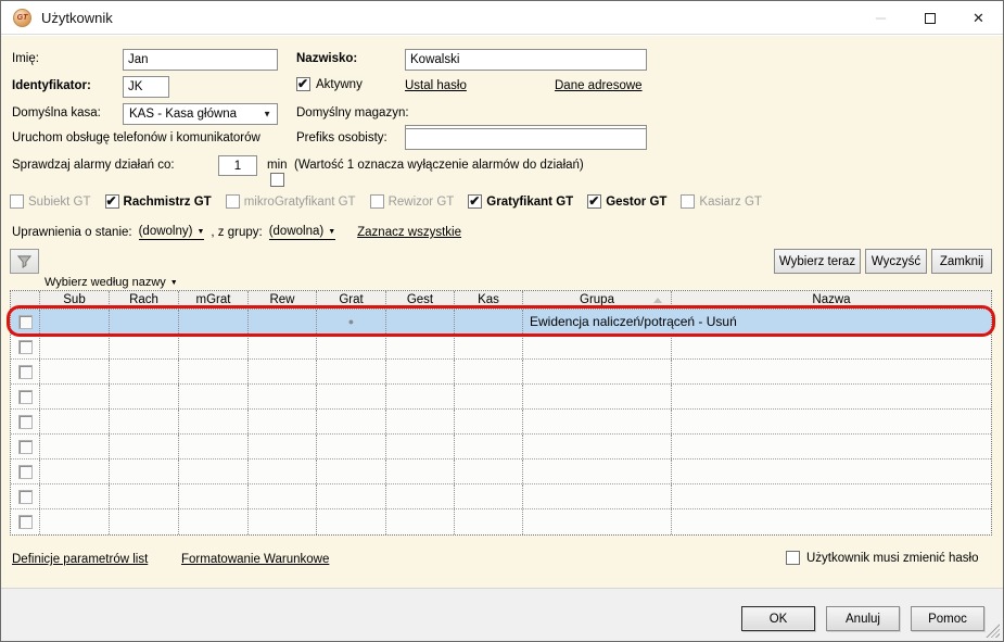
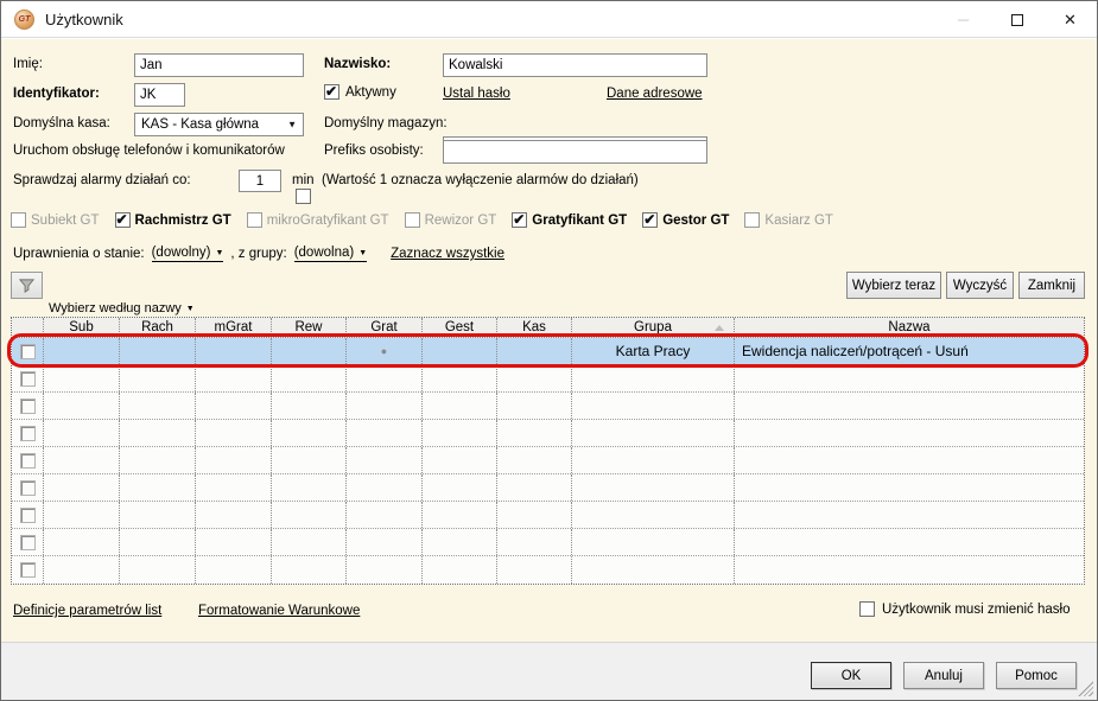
  Użytkownik
  ─
  ✕
  Imię:
  Jan
  Nazwisko:
  Kowalski
  Identyfikator:
  JK
  Aktywny
  Ustal hasło
  Dane adresowe
  Domyślna kasa:
  KAS - Kasa główna
  ▼
  Domyślny magazyn:
  Uruchom obsługę telefonów i komunikatorów
  Prefiks osobisty:
  Sprawdzaj alarmy działań co:
  1
  min
  (Wartość 1 oznacza wyłączenie alarmów do działań)
  Subiekt GT
  Rachmistrz GT
  mikroGratyfikant GT
  Rewizor GT
  Gratyfikant GT
  Gestor GT
  Kasiarz GT
  Uprawnienia o stanie:
  (dowolny)
  , z grupy:
  (dowolna)
  Zaznacz wszystkie
  Wybierz teraz
  Wyczyść
  Zamknij
  Wybierz według nazwy
  Sub
  Rach
  mGrat
  Rew
  Grat
  Gest
  Kas
  Grupa
  Nazwa
  ●
+ Karta Pracy
  Ewidencja naliczeń/potrąceń - Usuń
  Definicje parametrów list
  Formatowanie Warunkowe
  Użytkownik musi zmienić hasło
  OK
  Anuluj
  Pomoc
